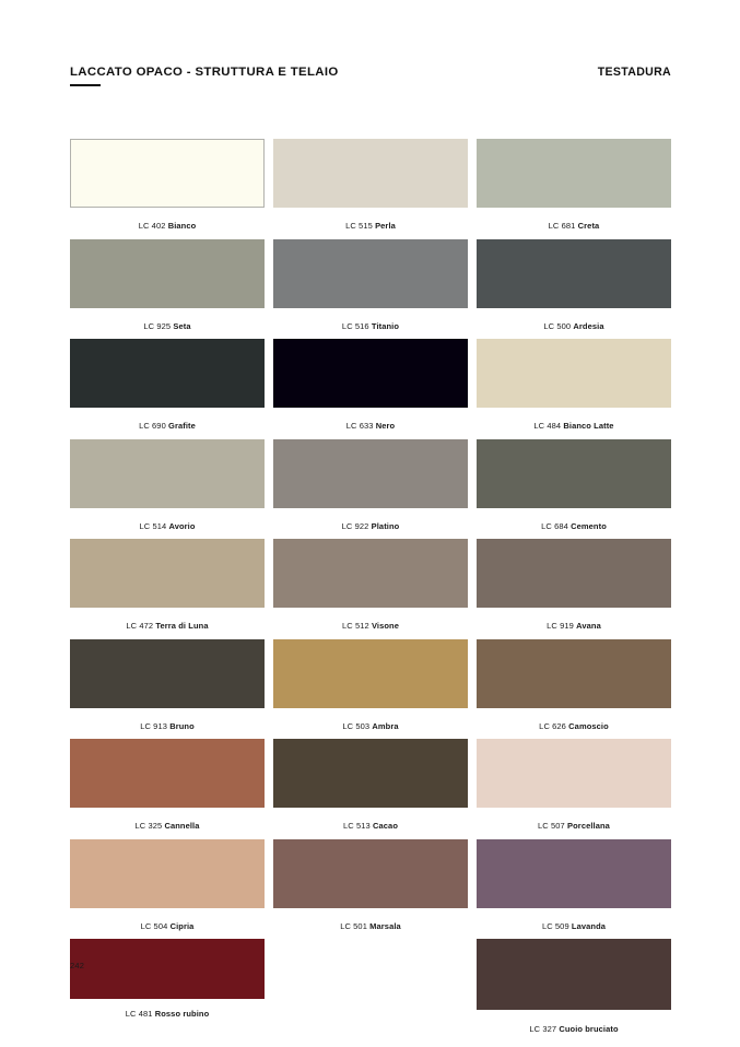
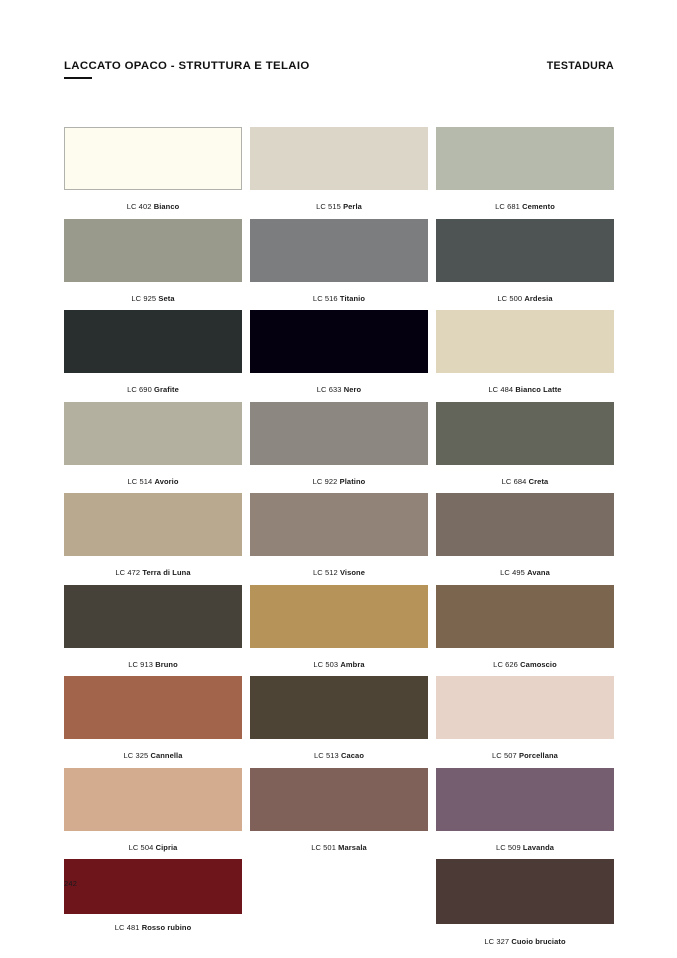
  LACCATO OPACO - STRUTTURA E TELAIO
  TESTADURA
  LC 402 Bianco
  LC 515 Perla
- LC 681 Creta
+ LC 681 Cemento
  LC 925 Seta
  LC 516 Titanio
  LC 500 Ardesia
  LC 690 Grafite
  LC 633 Nero
  LC 484 Bianco Latte
  LC 514 Avorio
  LC 922 Platino
- LC 684 Cemento
+ LC 684 Creta
  LC 472 Terra di Luna
  LC 512 Visone
- LC 919 Avana
+ LC 495 Avana
  LC 913 Bruno
  LC 503 Ambra
  LC 626 Camoscio
  LC 325 Cannella
  LC 513 Cacao
  LC 507 Porcellana
  LC 504 Cipria
  LC 501 Marsala
  LC 509 Lavanda
  LC 481 Rosso rubino
  LC 327 Cuoio bruciato
  242
